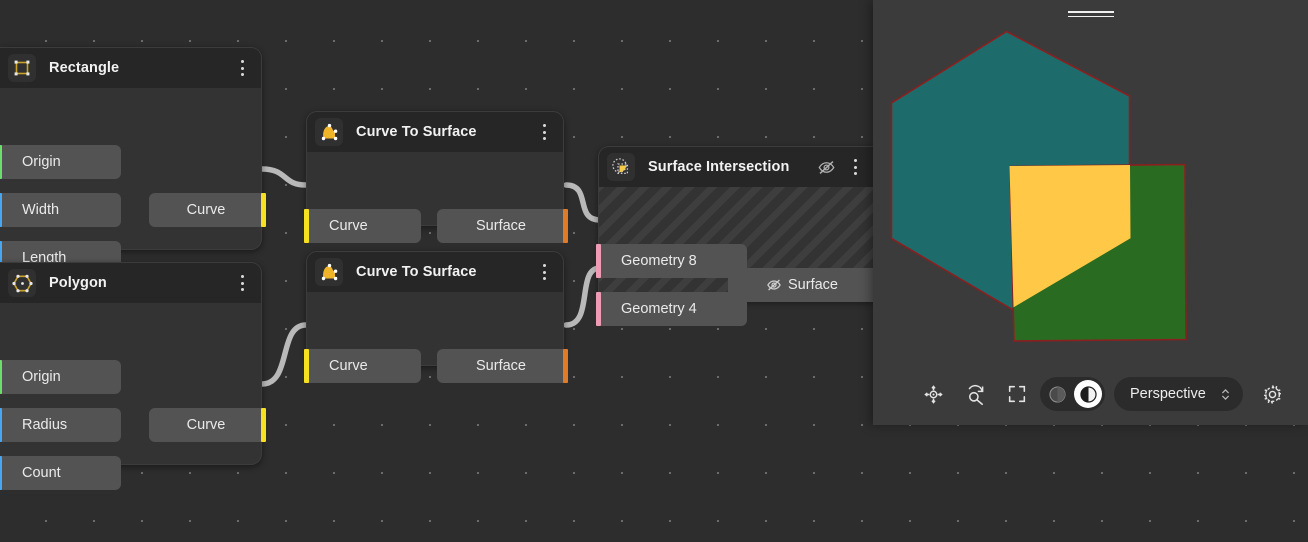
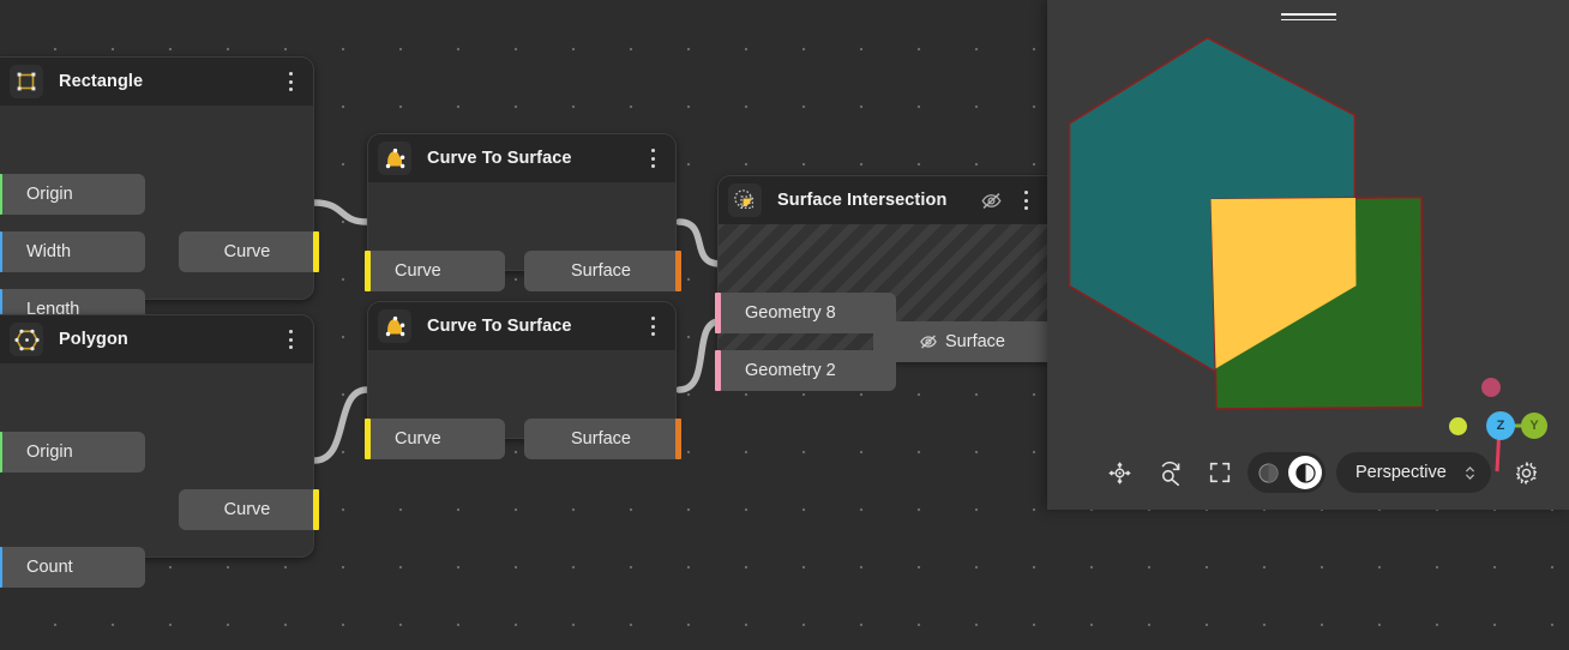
  Rectangle
  Origin
  Width
  Length
  Curve
  Polygon
  Origin
- Radius
  Count
  Curve
  Curve To Surface
  Curve
  Surface
  Curve To Surface
  Curve
  Surface
  Surface Intersection
  Geometry 8
- Geometry 4
+ Geometry 2
  Surface
+ Y
+ Z
  Perspective
